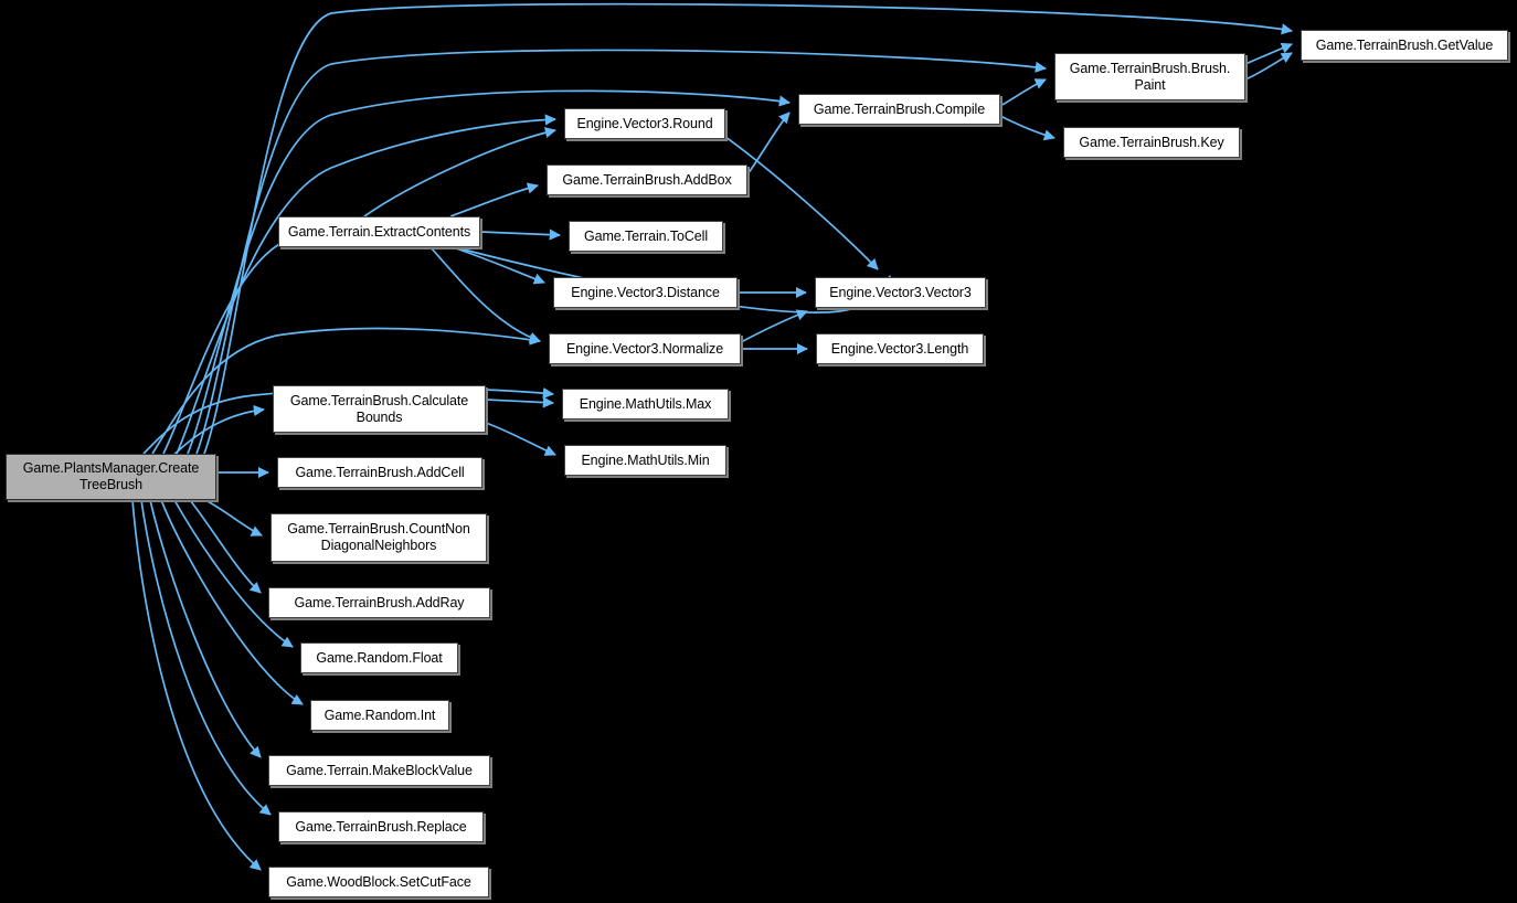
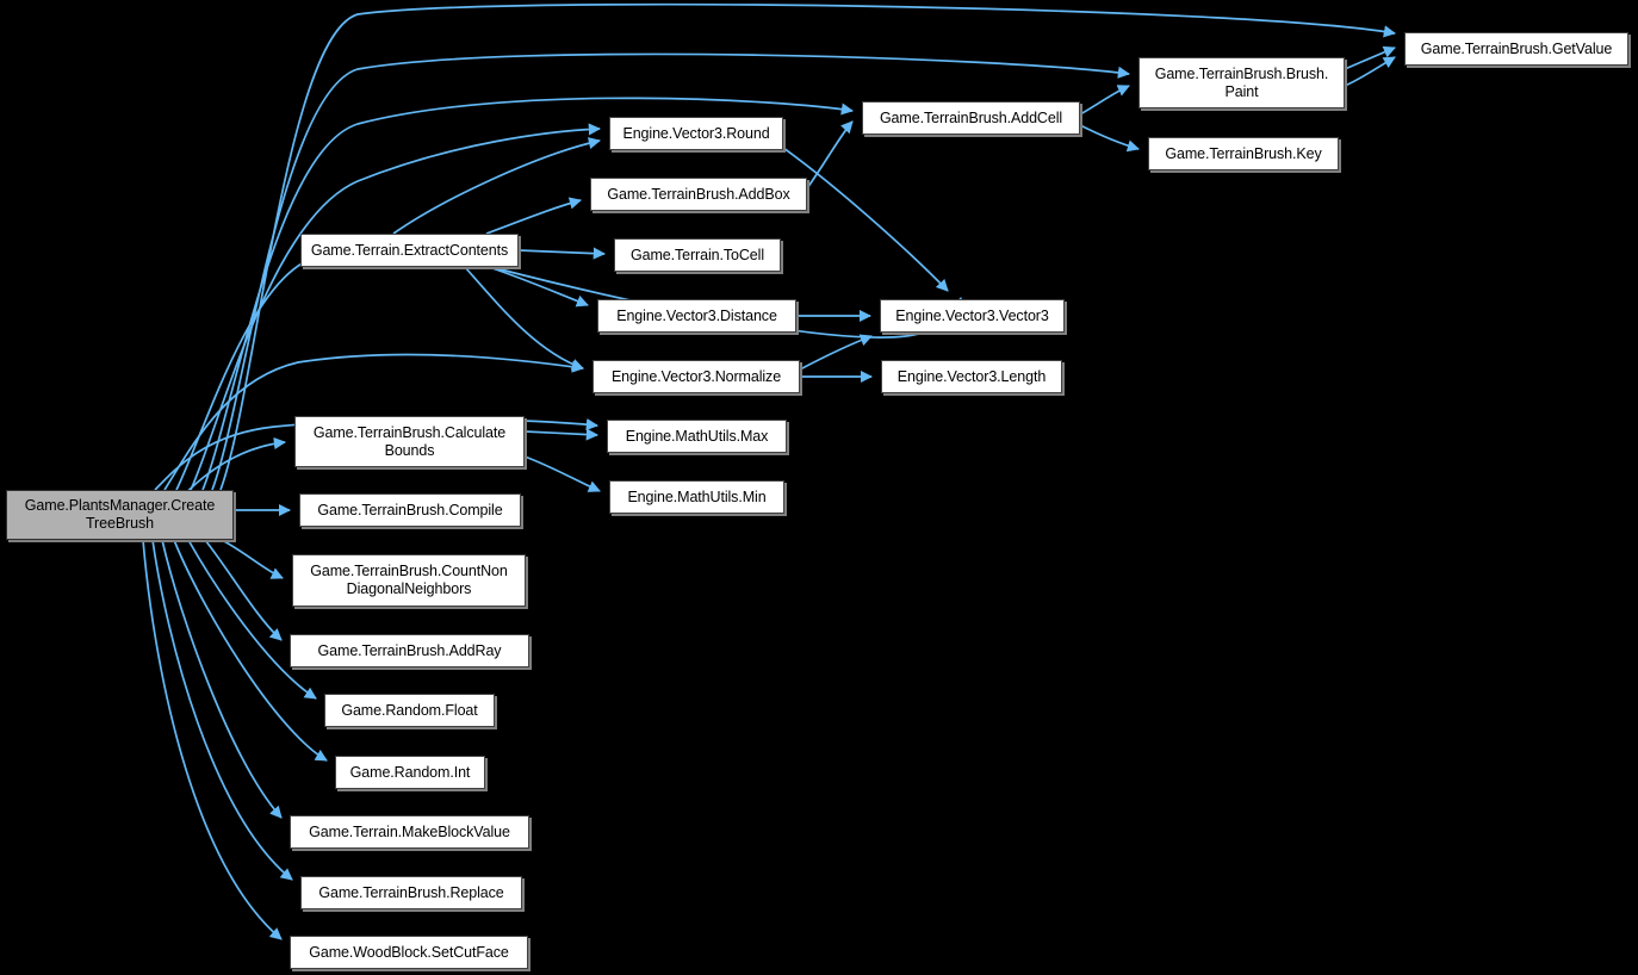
  Game.PlantsManager.Create
  TreeBrush
  Game.Terrain.ExtractContents
  Game.TerrainBrush.Calculate
  Bounds
- Game.TerrainBrush.AddCell
+ Game.TerrainBrush.Compile
  Game.TerrainBrush.CountNon
  DiagonalNeighbors
  Game.TerrainBrush.AddRay
  Game.Random.Float
  Game.Random.Int
  Game.Terrain.MakeBlockValue
  Game.TerrainBrush.Replace
  Game.WoodBlock.SetCutFace
  Engine.Vector3.Round
  Game.TerrainBrush.AddBox
  Game.Terrain.ToCell
  Engine.Vector3.Distance
  Engine.Vector3.Normalize
  Engine.MathUtils.Max
  Engine.MathUtils.Min
- Game.TerrainBrush.Compile
+ Game.TerrainBrush.AddCell
  Engine.Vector3.Vector3
  Engine.Vector3.Length
  Game.TerrainBrush.Brush.
  Paint
  Game.TerrainBrush.Key
  Game.TerrainBrush.GetValue
